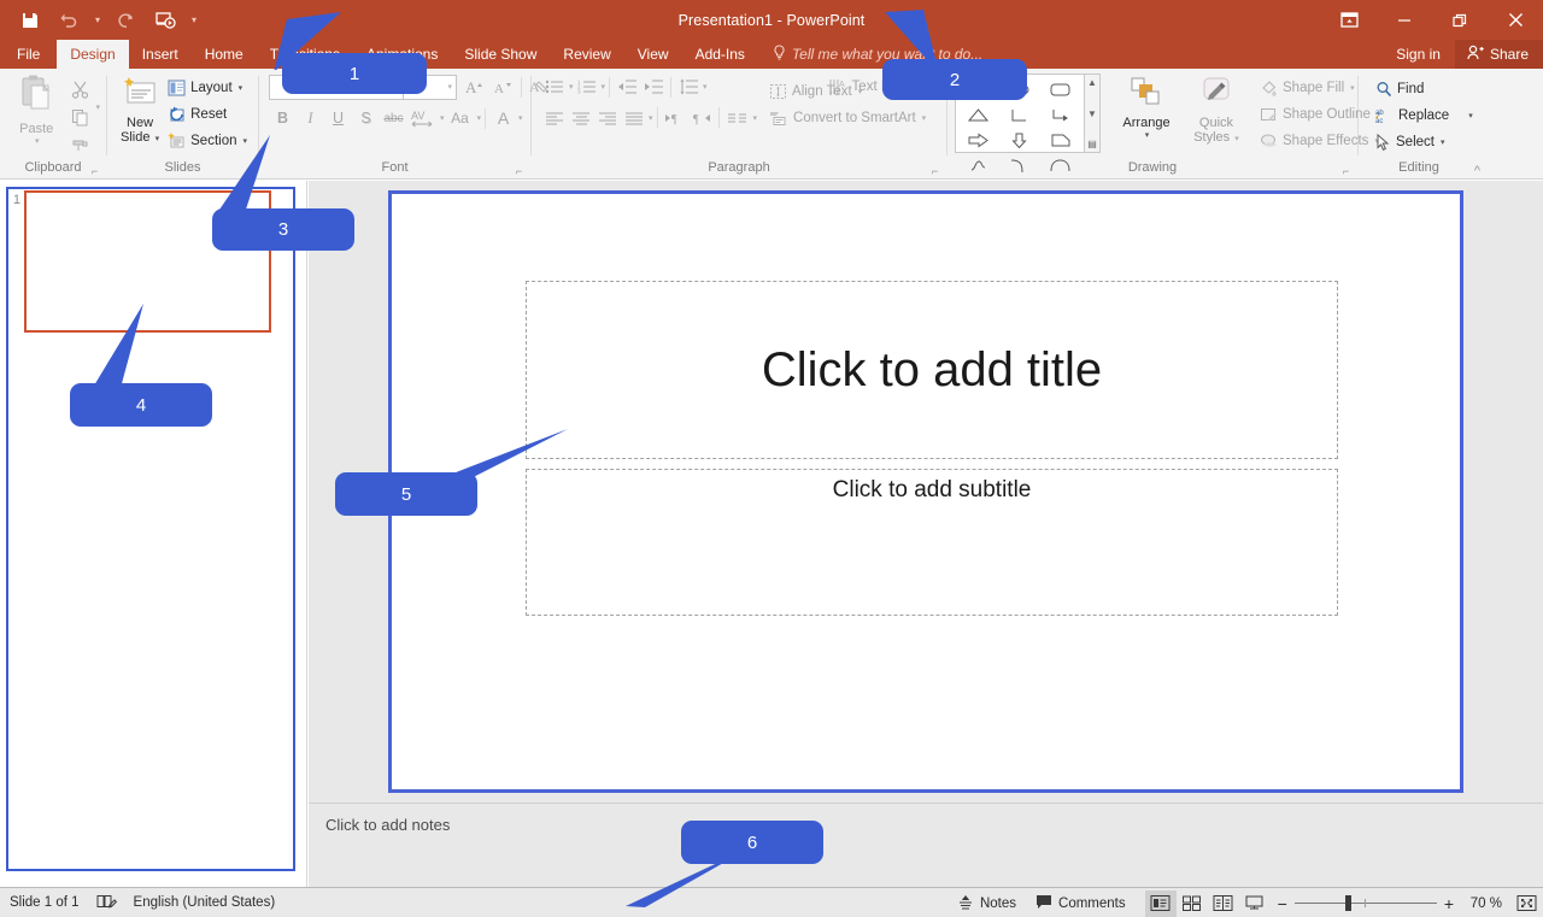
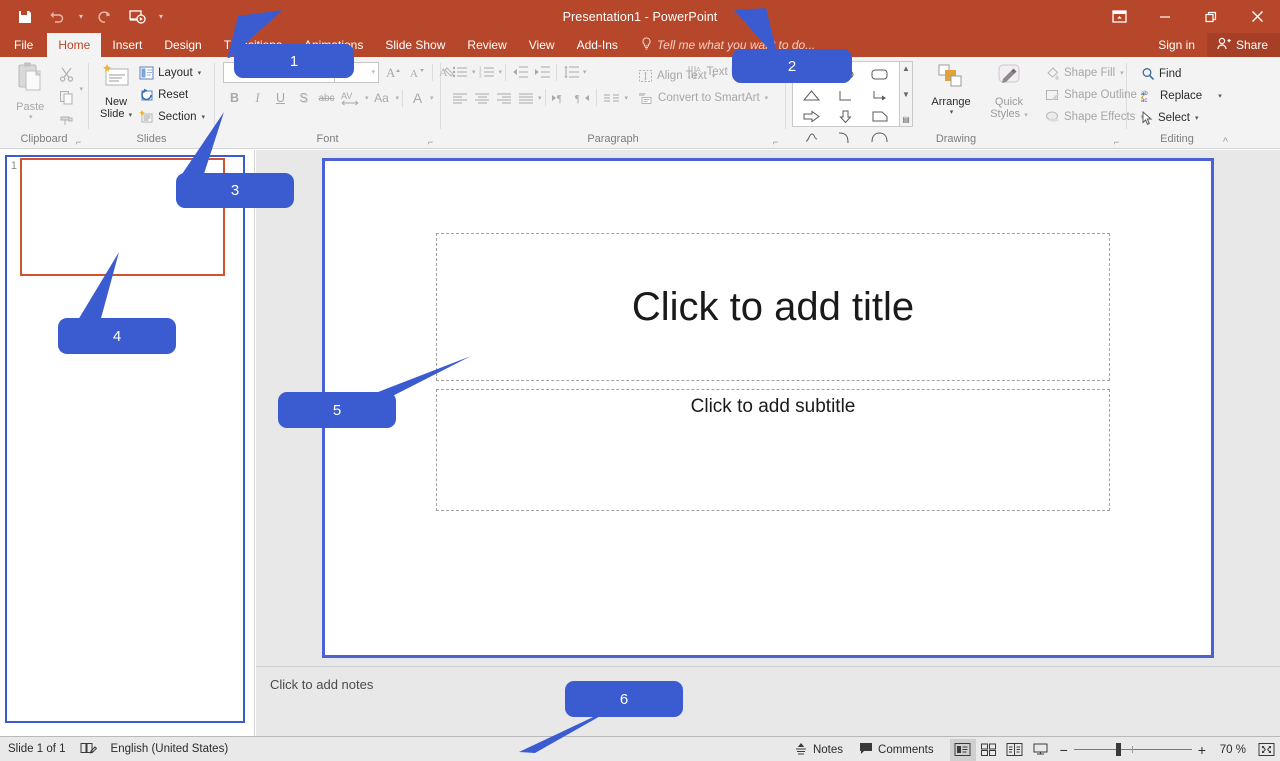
  ▾
  ▾
  Presentation1 - PowerPoint
  File
- Design
+ Home
  Insert
- Home
+ Design
  Slide Show
  Review
  View
  Add-Ins
  Tell me what you wa to do...
  Sign in
  Share
  Paste
  Clipboard
  ⌐
  New
  Slide
  Layout
  Reset
  Section
  Slides
  A
  A
  A
  B
  I
  U
  S
  abc
  AV
  Aa
  A
  Font
  ⌐
  ¶
  ¶
  Align Text
  Convert to SmartArt
  Paragraph
  ⌐
  ▲
  ▼
  ▤
  Arrange
  Quick
  Styles
  Shape Fill
  Shape Outline
  Shape Effects
  Drawing
  ⌐
  Find
  Replace
  Select
  Editing
  ^
  1
  Click to add title
  Click to add subtitle
  Click to add notes
  Slide 1 of 1
  English (United States)
  Notes
  Comments
  −
  +
  70 %
  1
  2
  3
  4
  5
  6
